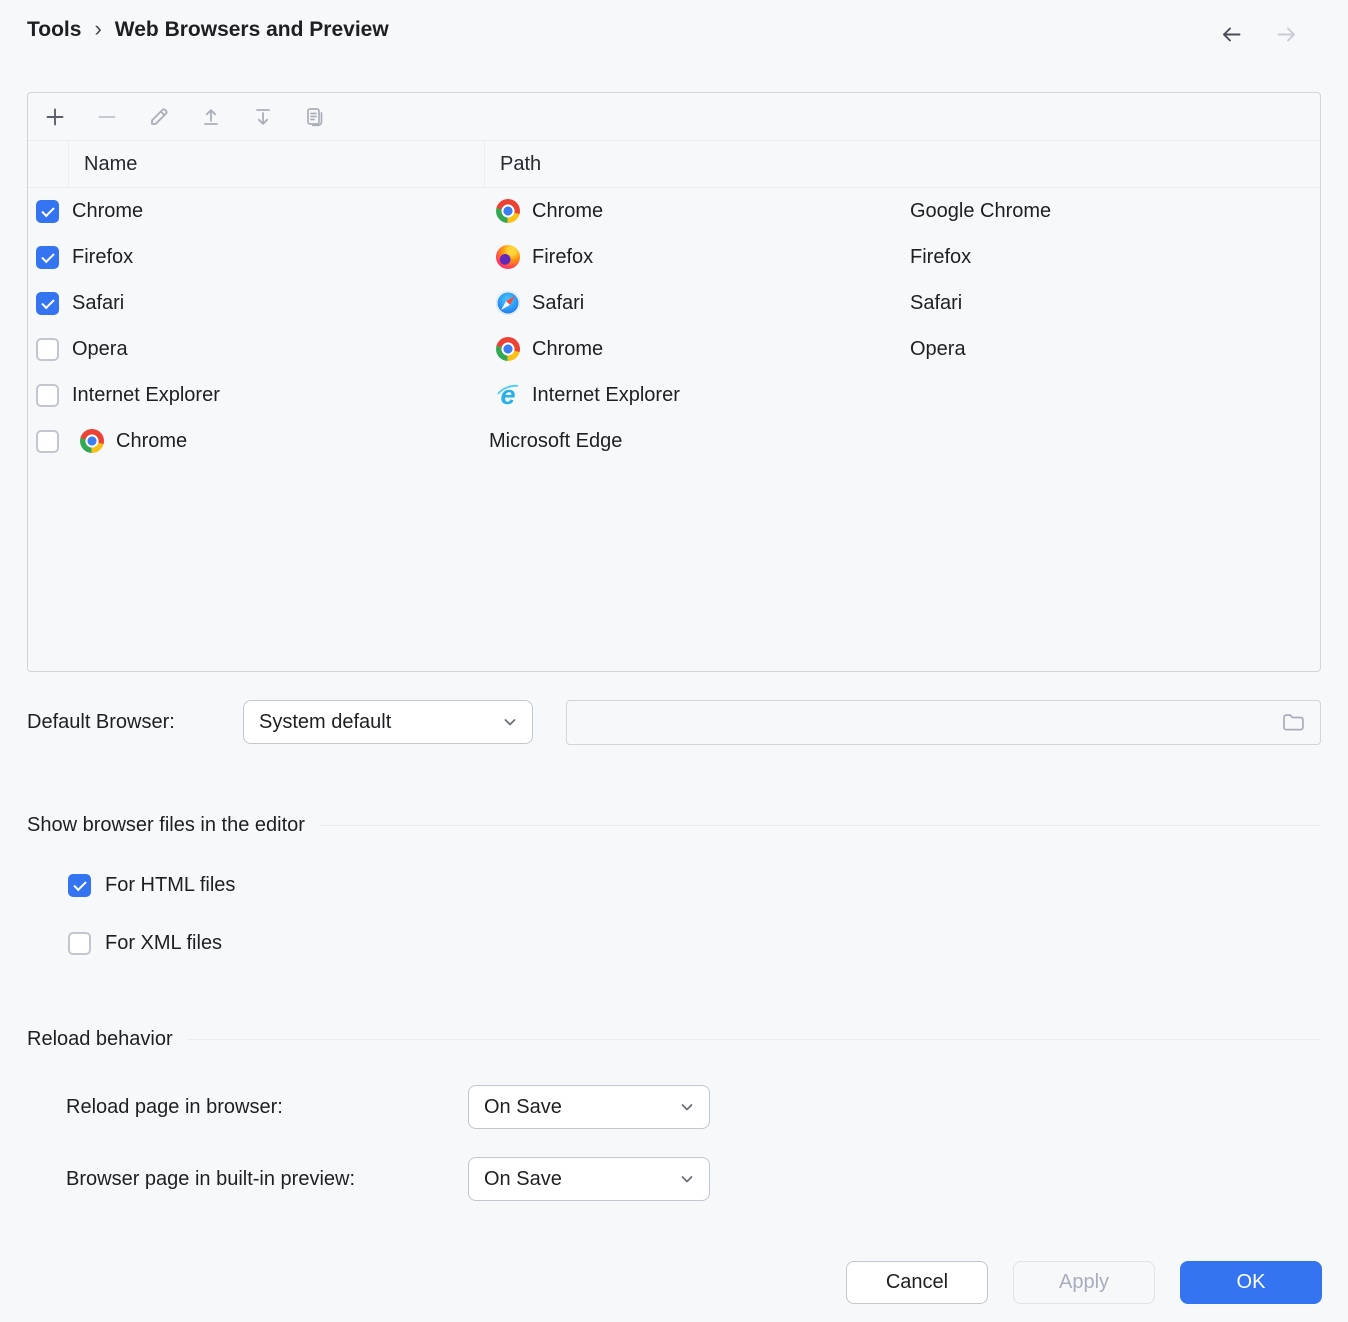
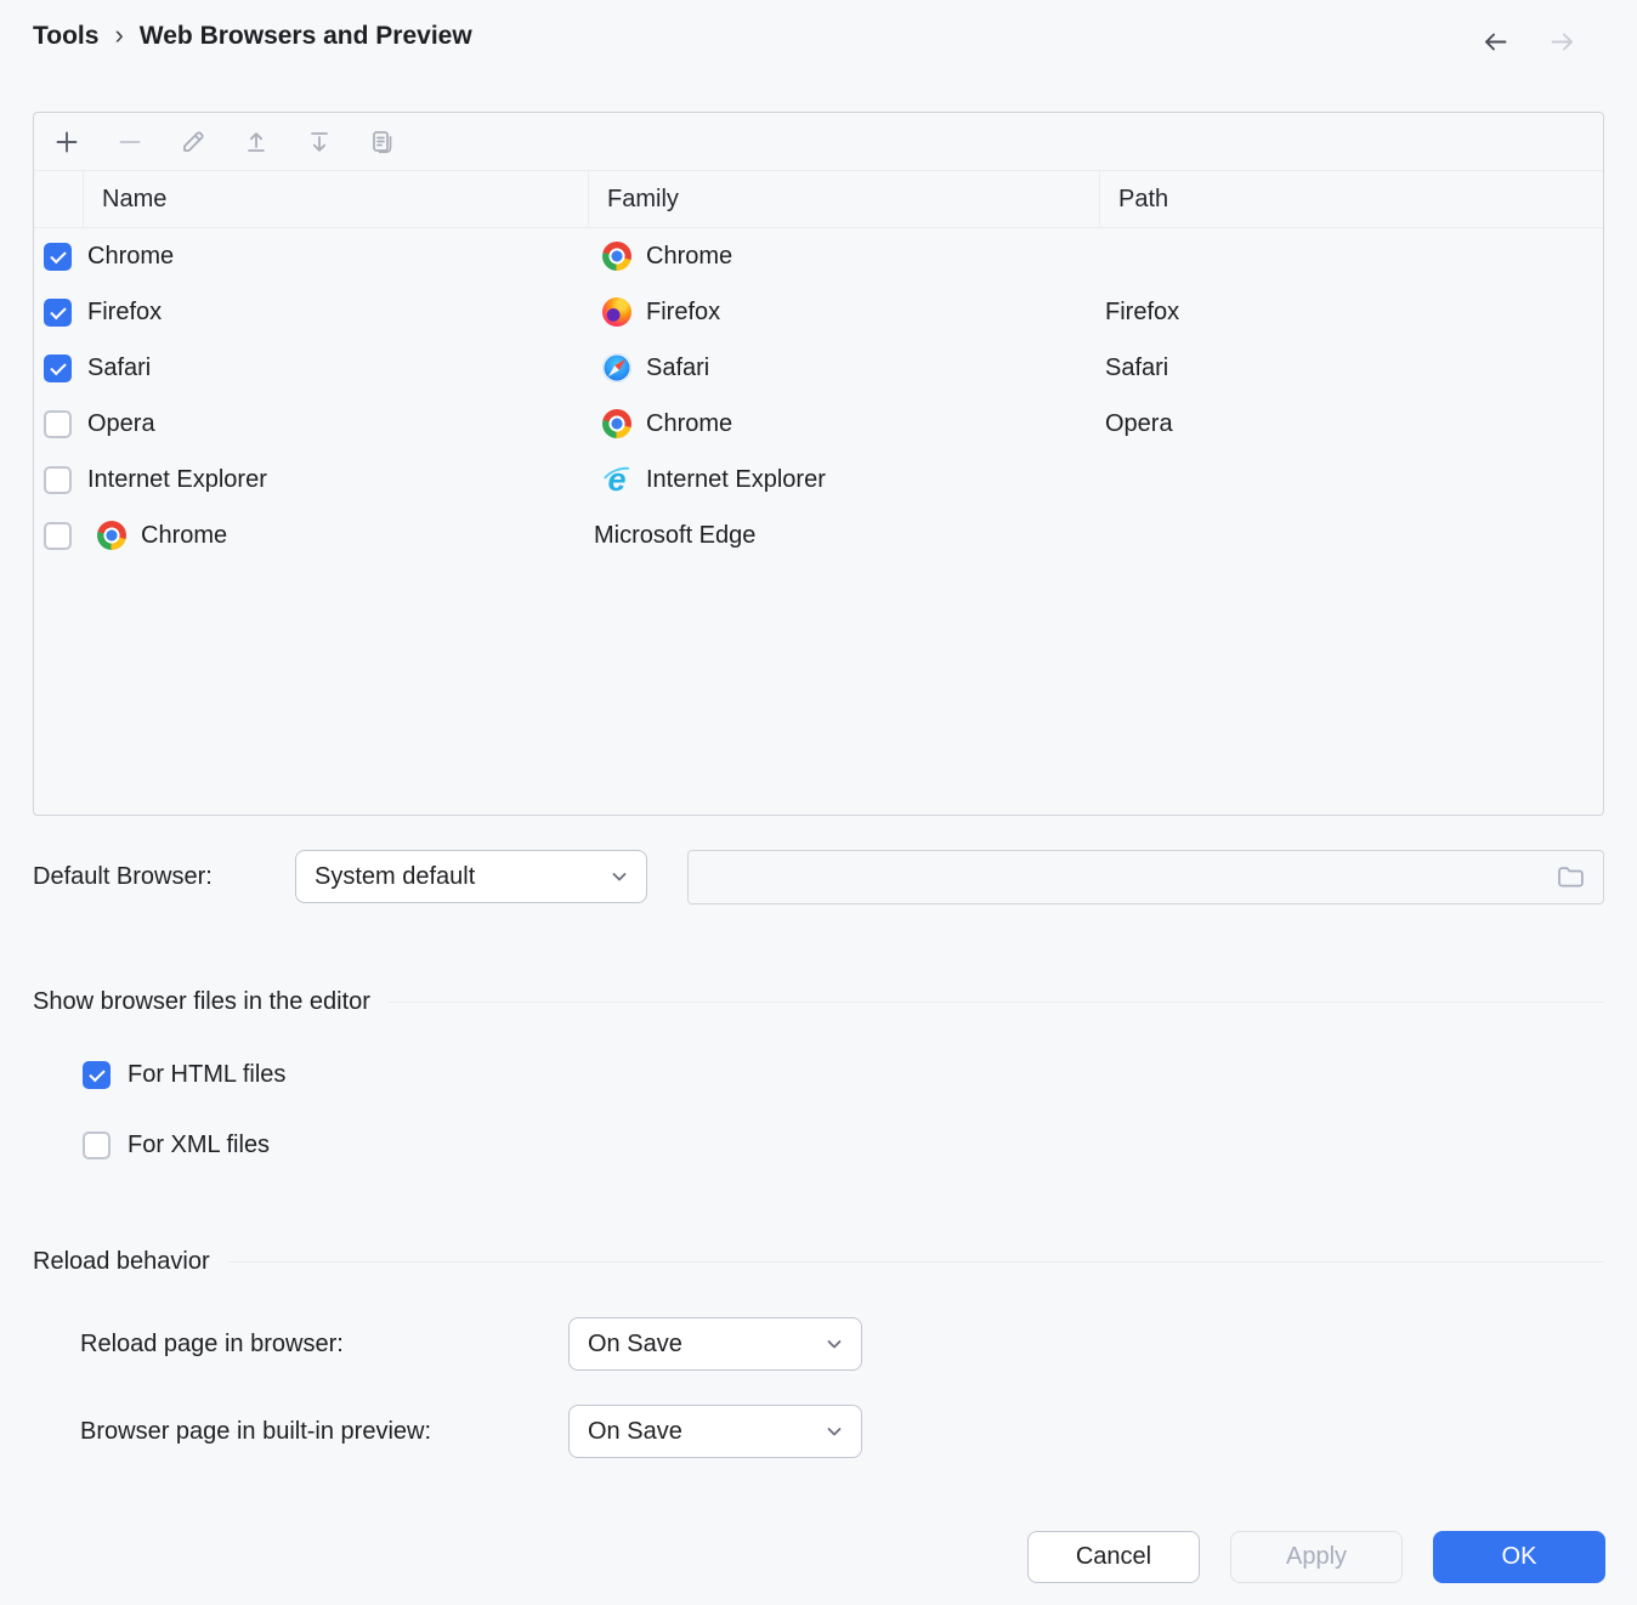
  Tools
  ›
  Web Browsers and Preview
  Name
+ Family
  Path
  Chrome
  Chrome
- Google Chrome
  Firefox
  Firefox
  Firefox
  Safari
  Safari
  Safari
  Opera
  Chrome
  Opera
  Internet Explorer
  e
  Internet Explorer
  Chrome
  Microsoft Edge
  Default Browser:
  System default
  Show browser files in the editor
  For HTML files
  For XML files
  Reload behavior
  Reload page in browser:
  On Save
  Browser page in built-in preview:
  On Save
  Cancel
  Apply
  OK
